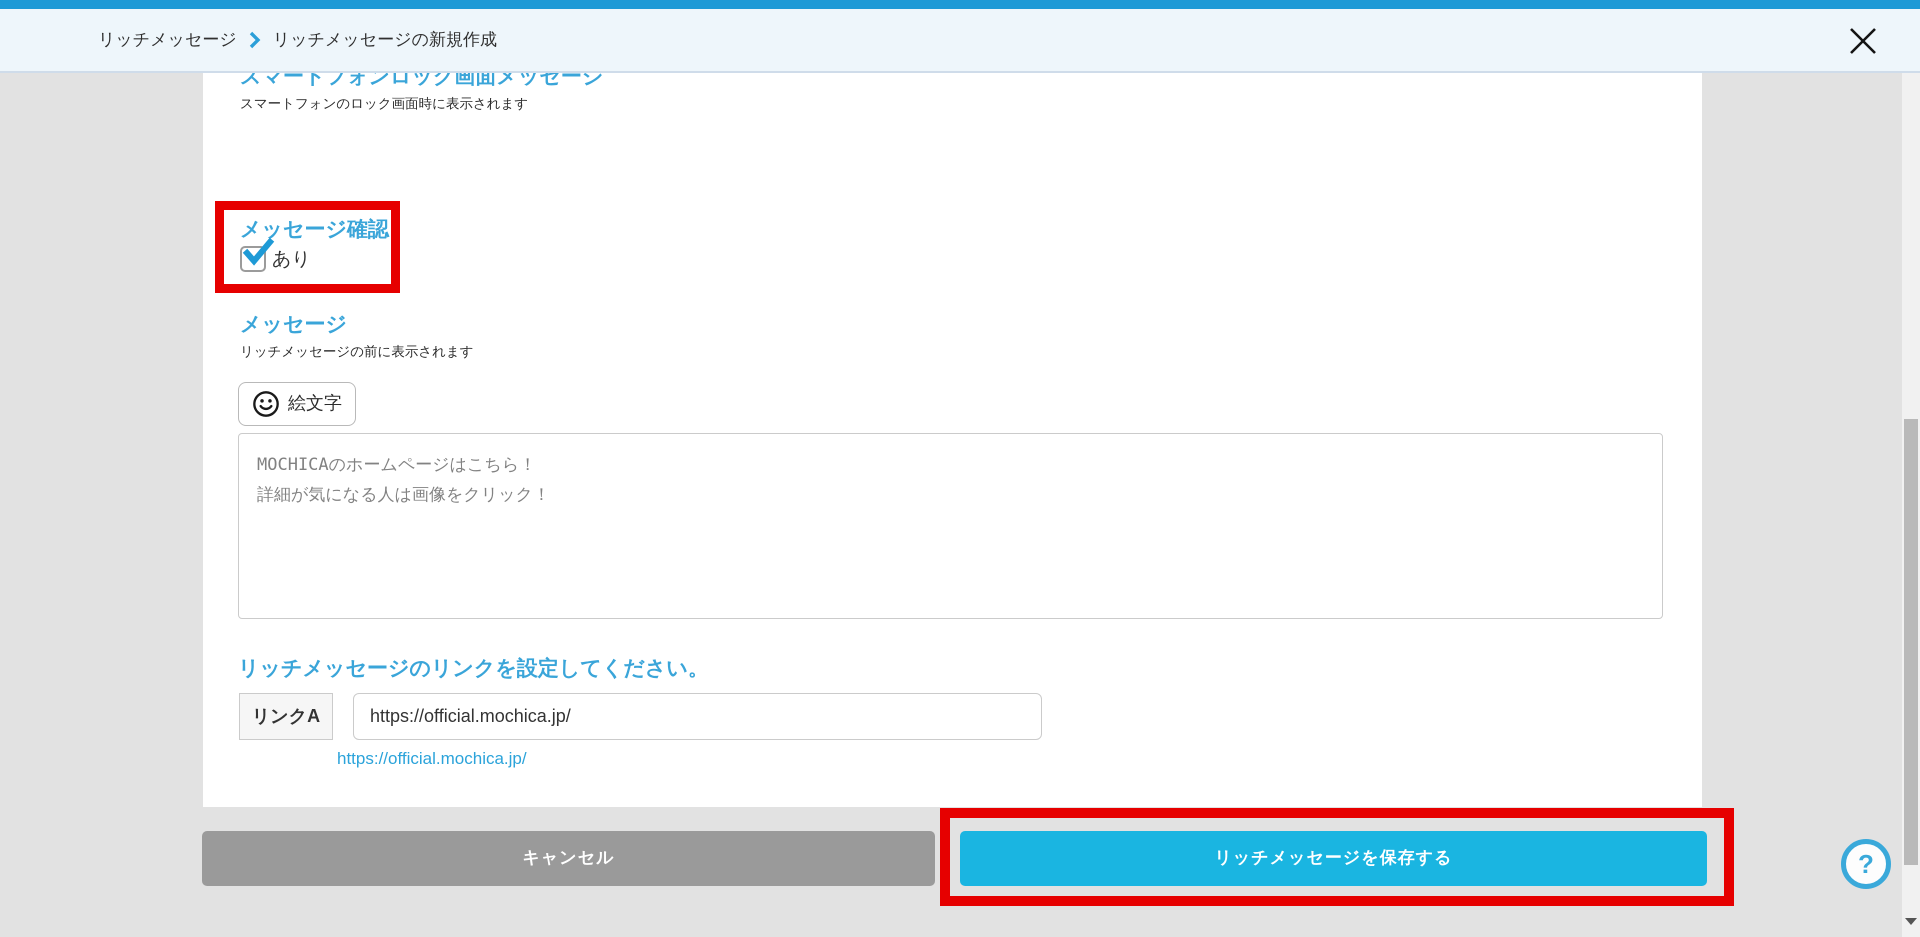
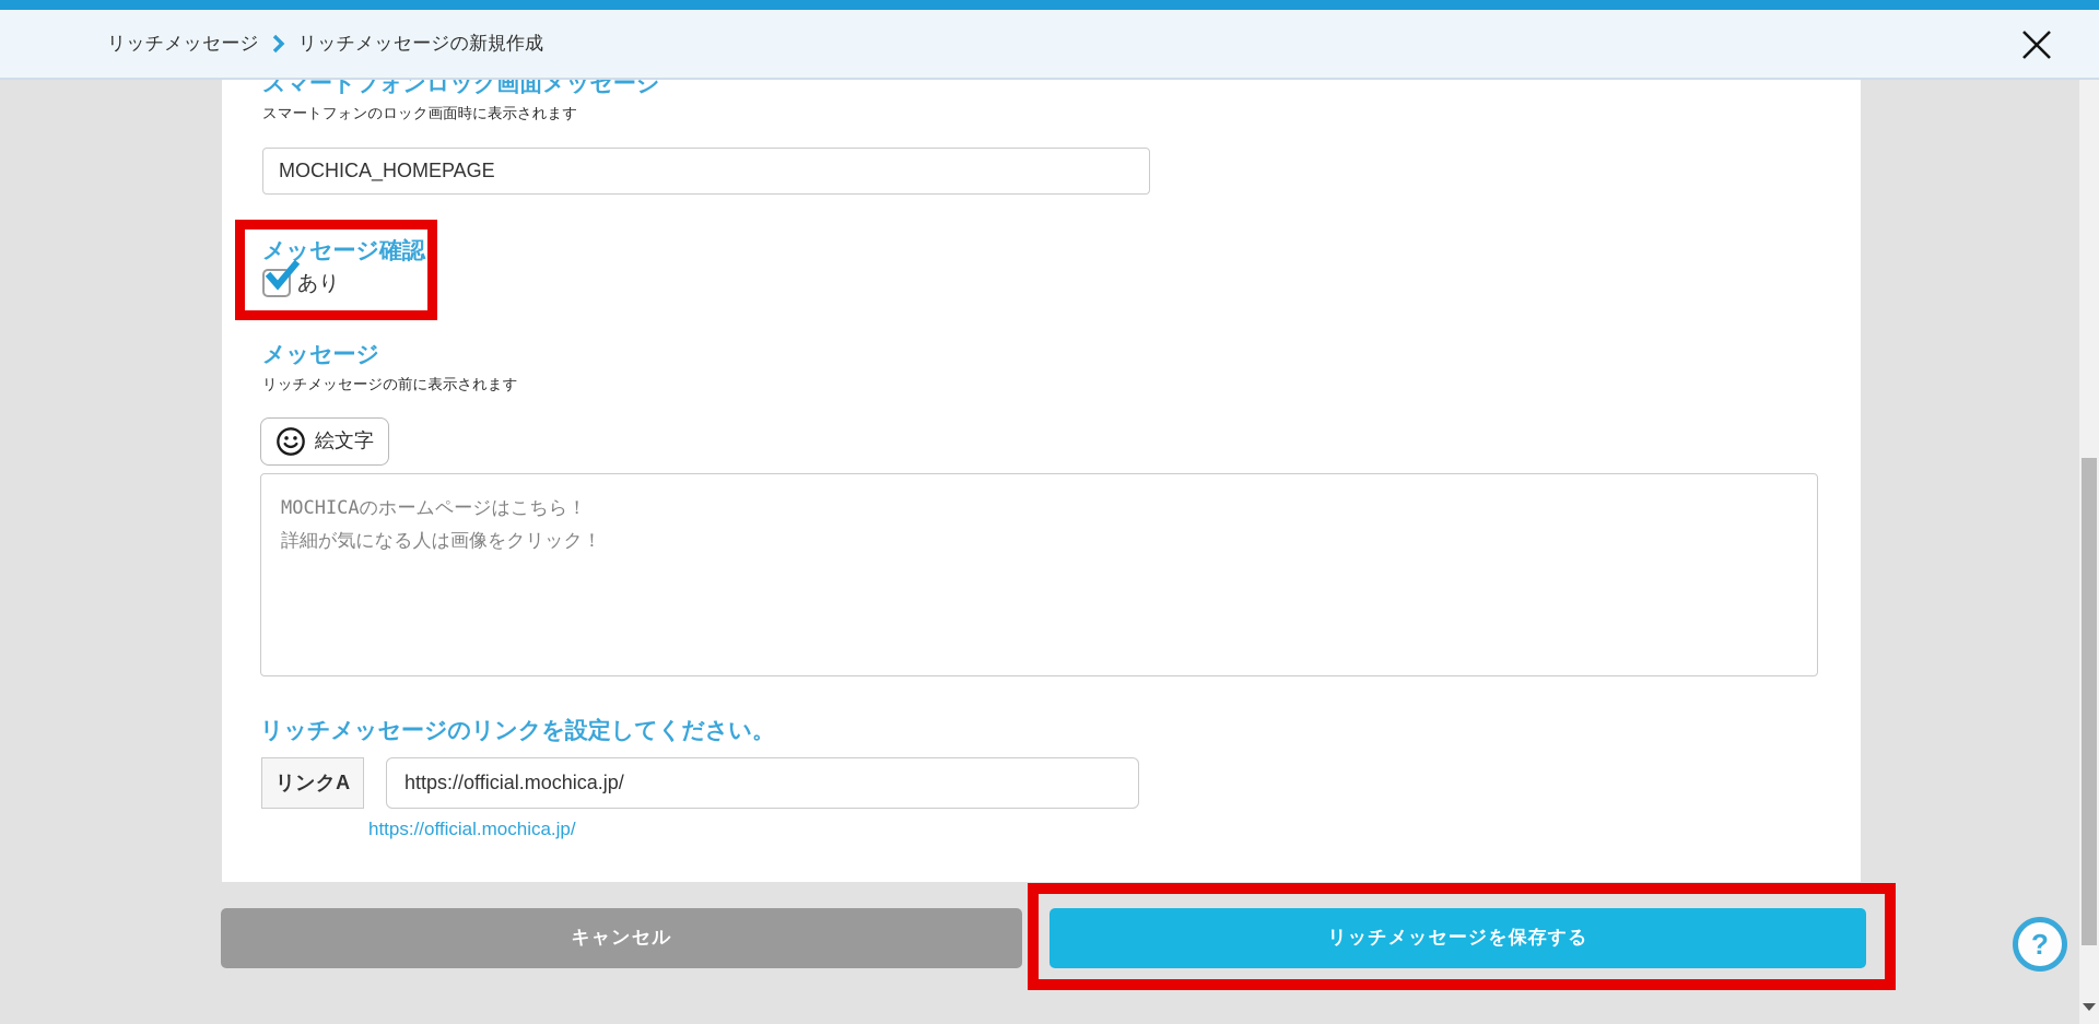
  スマートフォンロック画面メッセージ
  スマートフォンのロック画面時に表示されます
+ MOCHICA_HOMEPAGE
  メッセージ確認
  あり
  メッセージ
  リッチメッセージの前に表示されます
  絵文字
  MOCHICAのホームページはこちら！
  詳細が気になる人は画像をクリック！
  リッチメッセージのリンクを設定してください。
  リンクA
  https://official.mochica.jp/
  https://official.mochica.jp/
  キャンセル
  リッチメッセージを保存する
  ?
  リッチメッセージ
  リッチメッセージの新規作成
